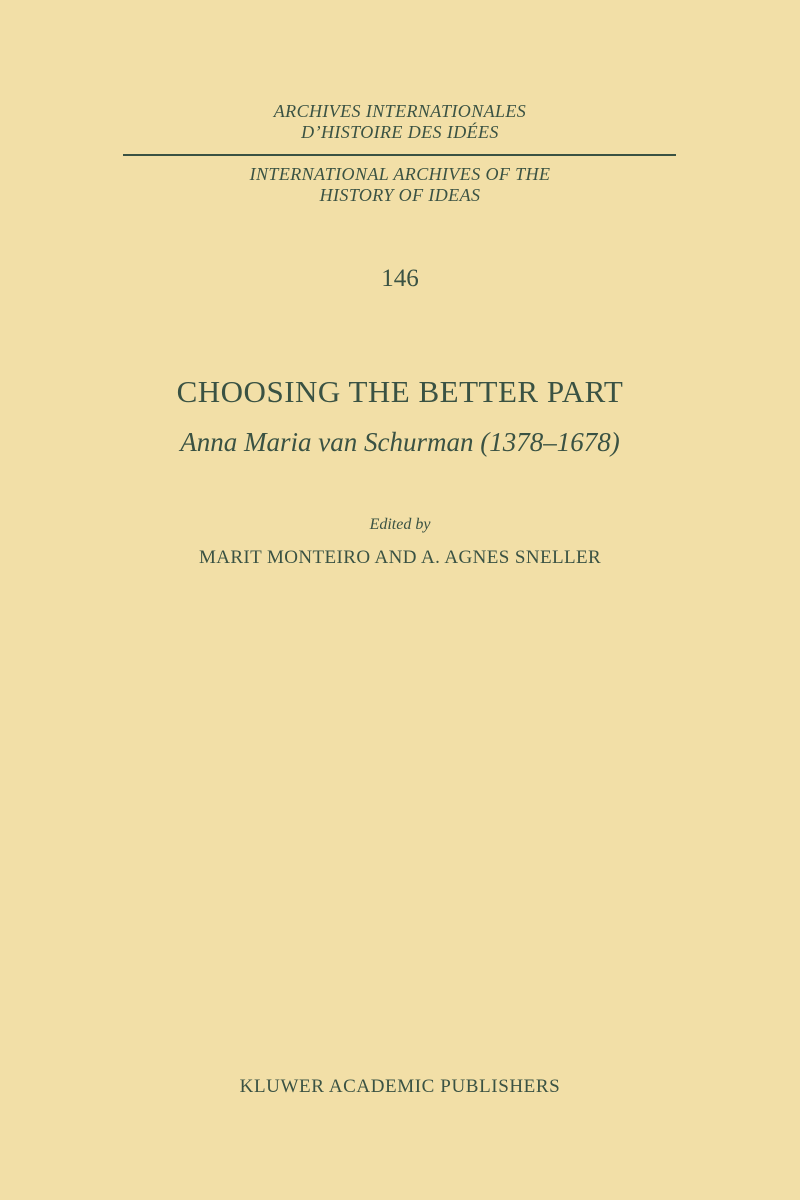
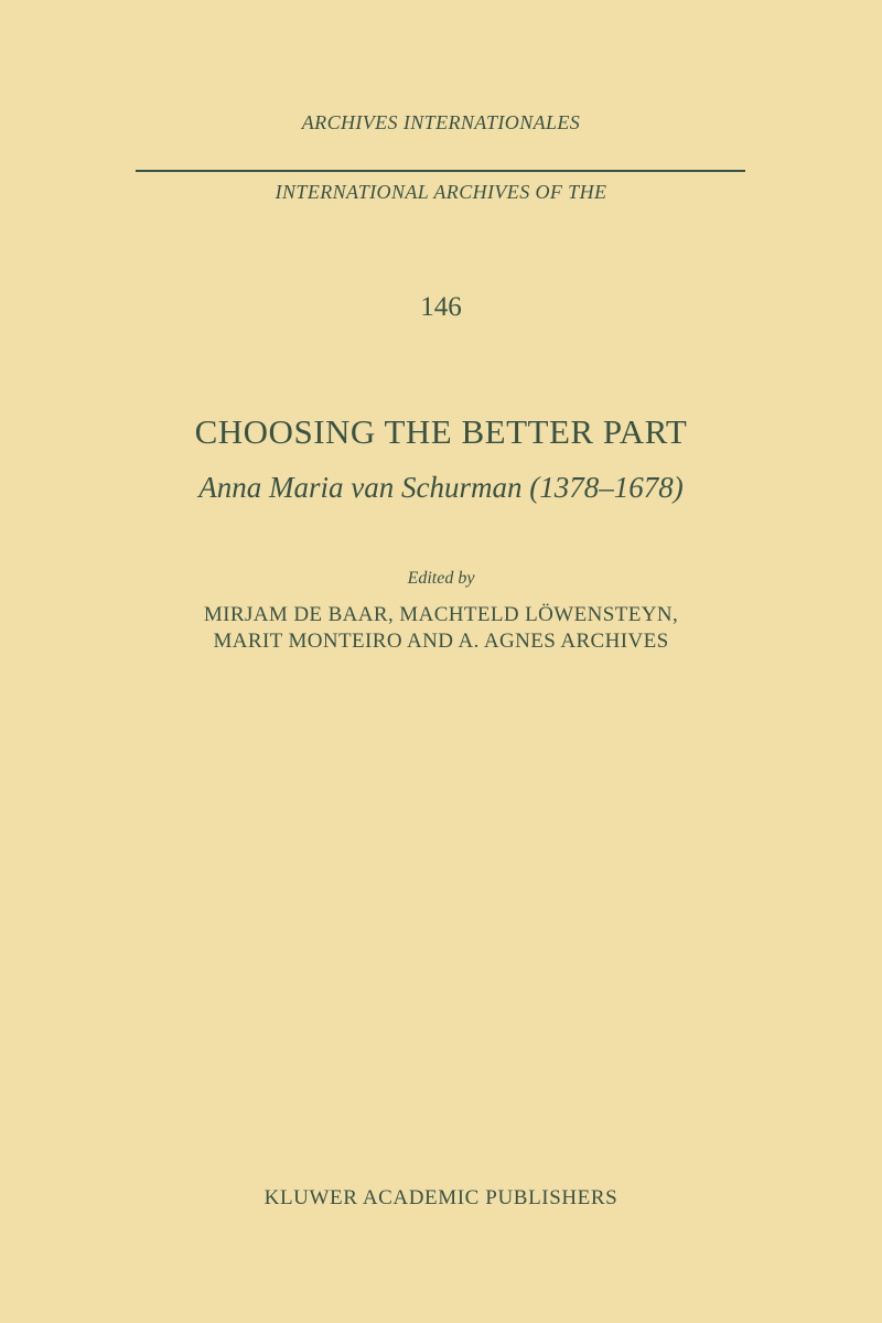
  ARCHIVES INTERNATIONALES
- D’HISTOIRE DES IDÉES
  INTERNATIONAL ARCHIVES OF THE
- HISTORY OF IDEAS
  146
  CHOOSING THE BETTER PART
  Anna Maria van Schurman (1378–1678)
  Edited by
+ MIRJAM DE BAAR, MACHTELD LÖWENSTEYN,
- MARIT MONTEIRO AND A. AGNES SNELLER
+ MARIT MONTEIRO AND A. AGNES ARCHIVES
  KLUWER ACADEMIC PUBLISHERS
